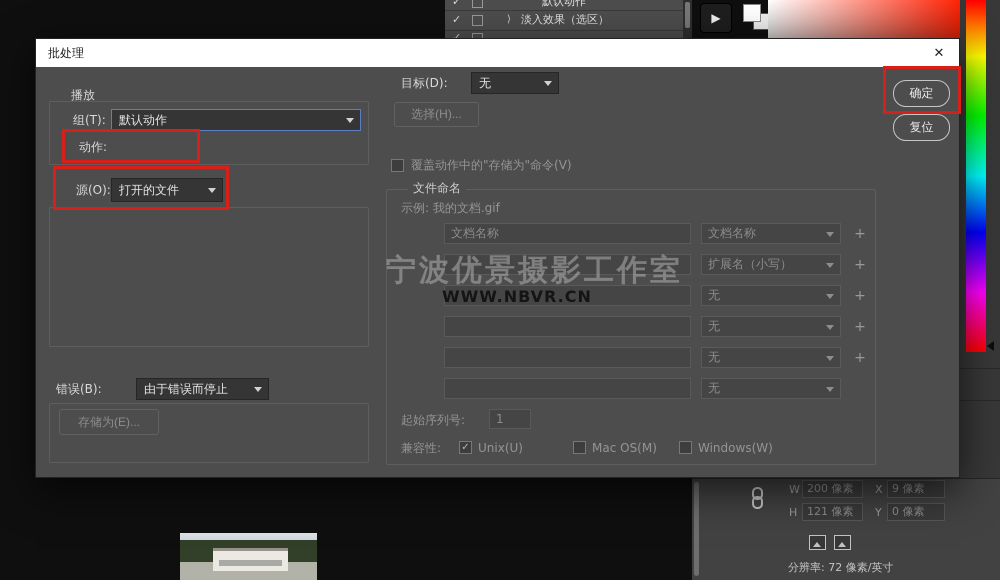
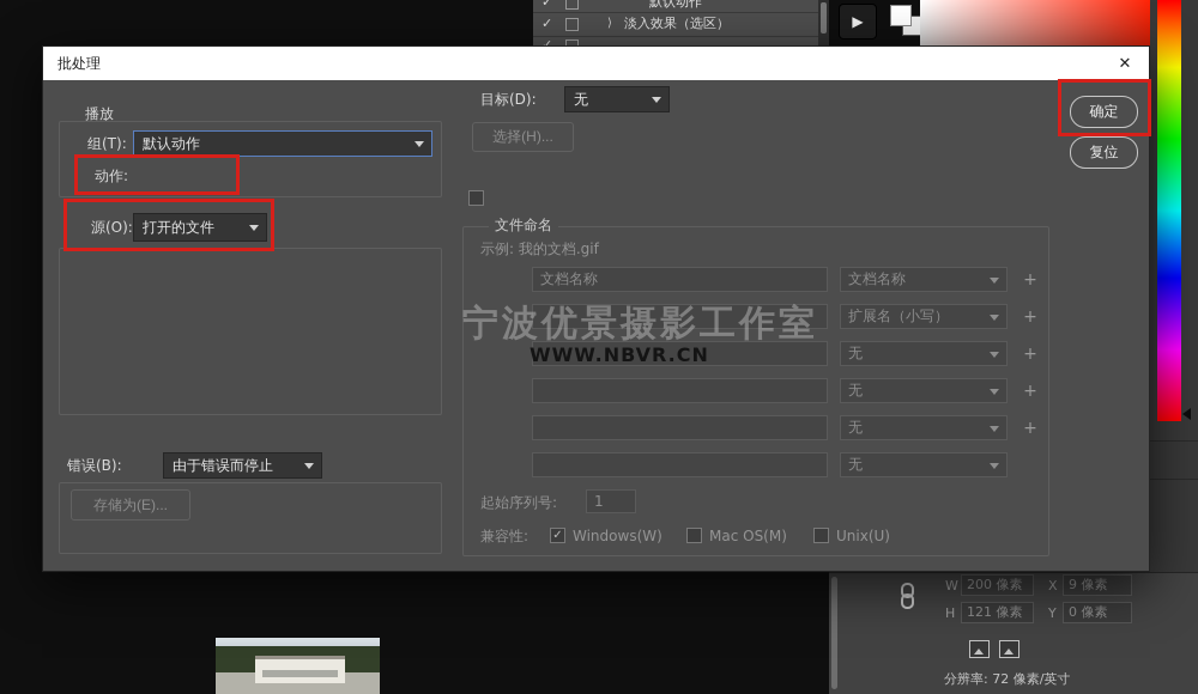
  ✓
  默认动作
  ✓
  ⟩
  淡入效果（选区）
  ▶
  W
  200 像素
  X
  9 像素
  H
  121 像素
  Y
  0 像素
  分辨率: 72 像素/英寸
  批处理
  ✕
  播放
  组(T):
  默认动作
  动作:
  源(O):
  打开的文件
  错误(B):
  由于错误而停止
  存储为(E)...
  目标(D):
  无
  选择(H)...
- 覆盖动作中的"存储为"命令(V)
  文件命名
  示例: 我的文档.gif
  文档名称
  文档名称
  +
  扩展名（小写）
  +
  无
  +
  无
  +
  无
  +
  无
  起始序列号:
  1
  兼容性:
  ✓
- Unix(U)
+ Windows(W)
  Mac OS(M)
- Windows(W)
+ Unix(U)
  确定
  复位
  宁波优景摄影工作室
  WWW.NBVR.CN
